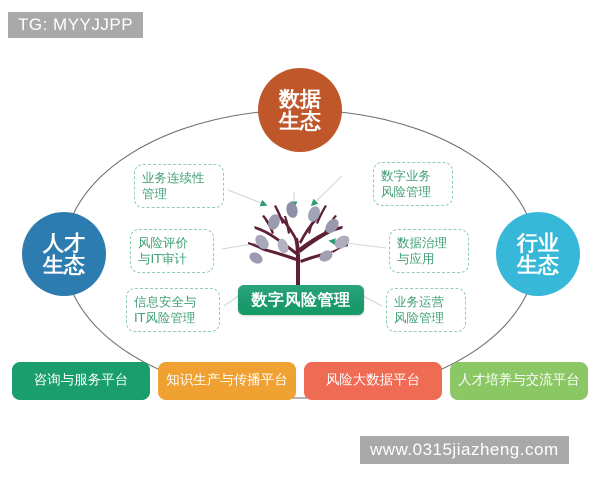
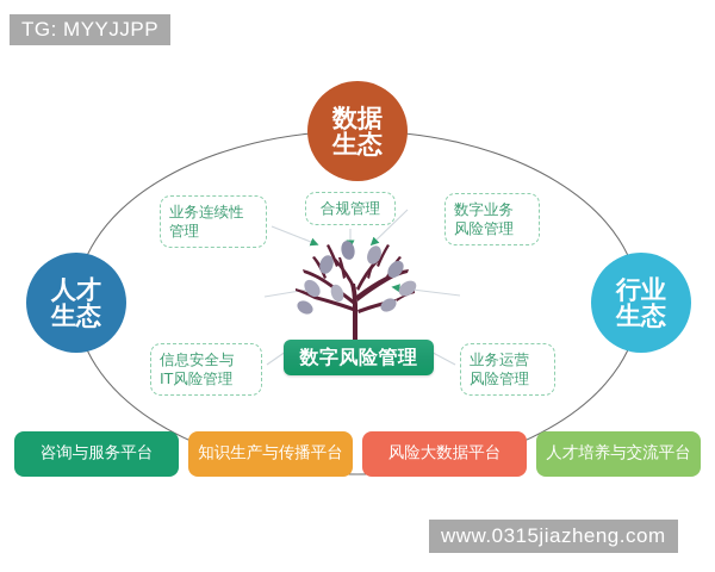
  数字风险管理
  数据
  生态
  人才
  生态
  行业
  生态
  业务连续性
  管理
+ 合规管理
  数字业务
  风险管理
- 风险评价
- 与IT审计
- 数据治理
- 与应用
  信息安全与
  IT风险管理
  业务运营
  风险管理
  咨询与服务平台
  知识生产与传播平台
  风险大数据平台
  人才培养与交流平台
  TG: MYYJJPP
  www.0315jiazheng.com
